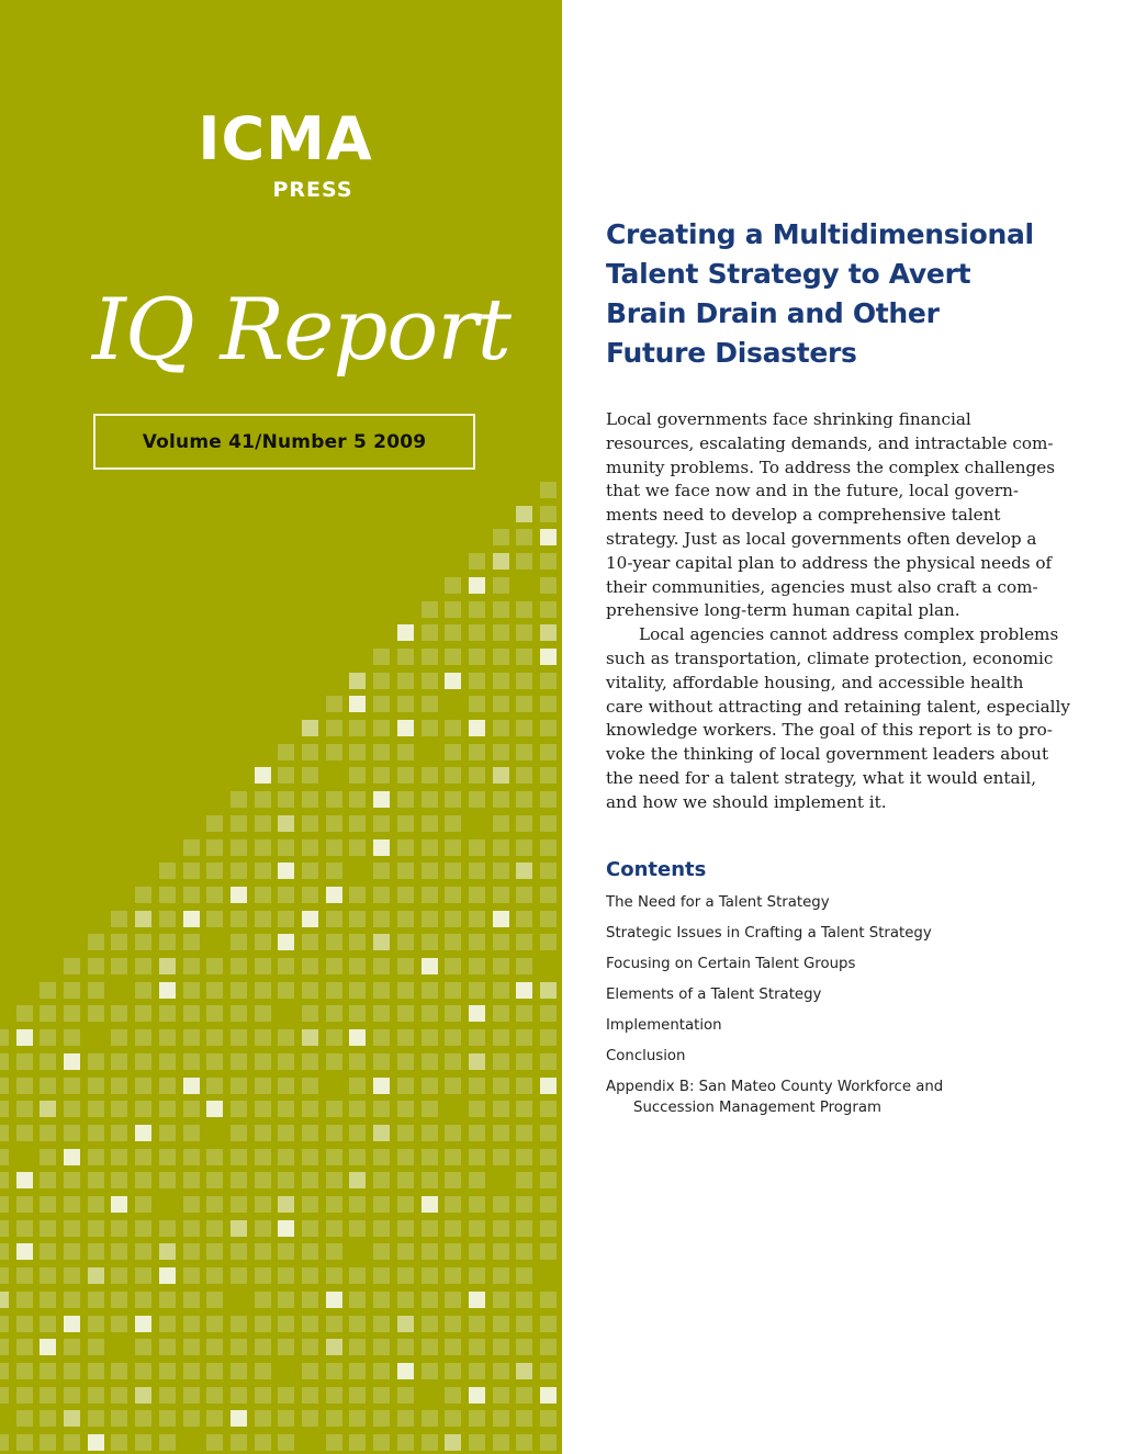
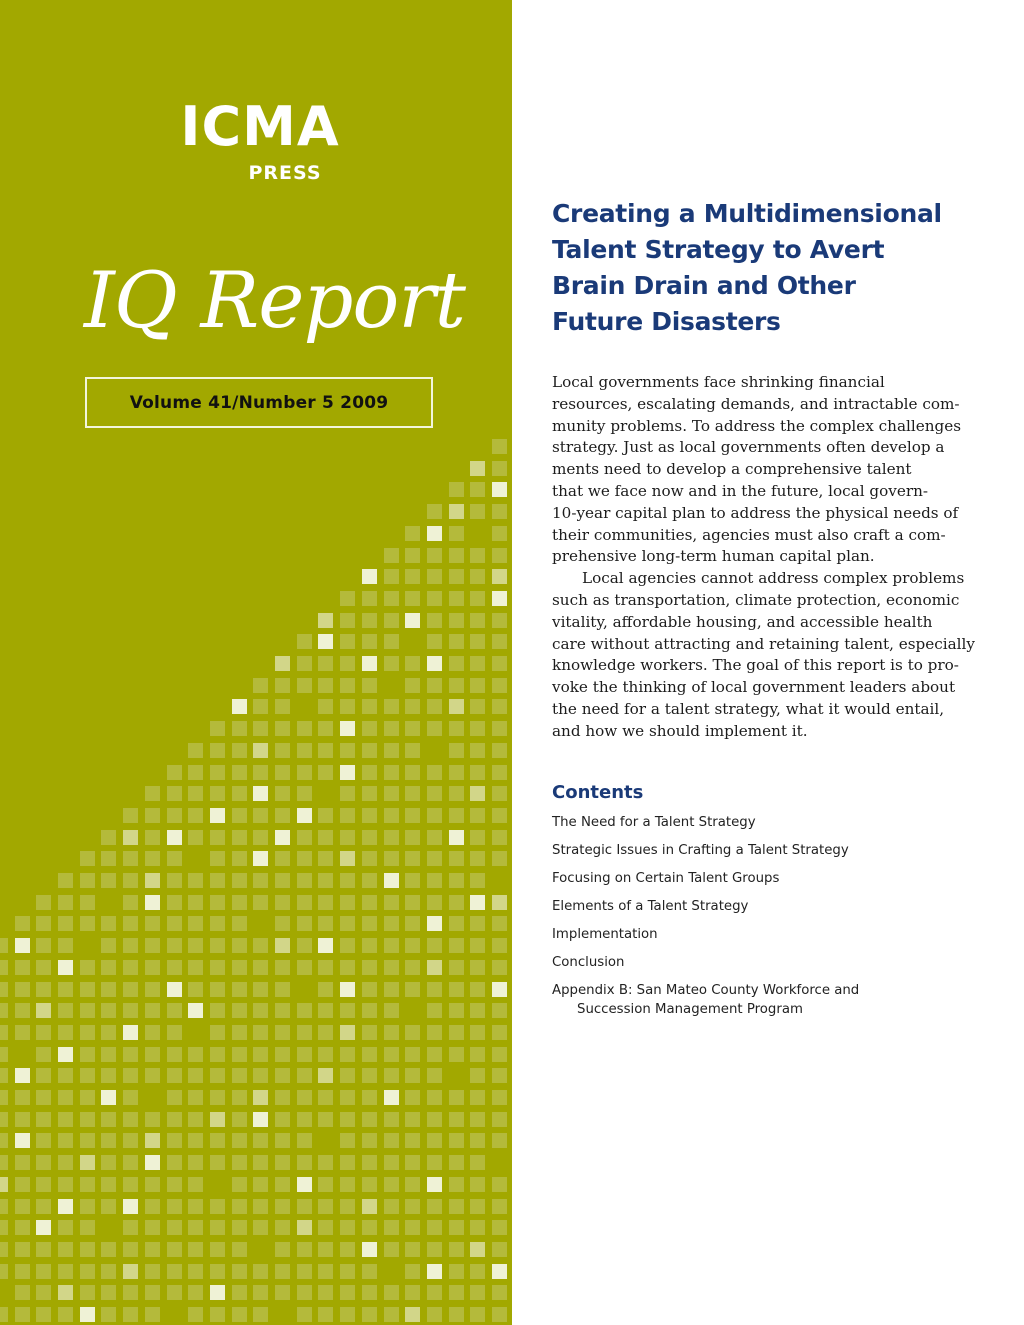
  ICMA
  PRESS
  IQ Report
  Volume 41/Number 5 2009
  Creating a Multidimensional
  Talent Strategy to Avert
  Brain Drain and Other
  Future Disasters
  Local governments face shrinking financial
  resources, escalating demands, and intractable com-
  munity problems. To address the complex challenges
- that we face now and in the future, local govern-
+ strategy. Just as local governments often develop a
  ments need to develop a comprehensive talent
- strategy. Just as local governments often develop a
+ that we face now and in the future, local govern-
  10-year capital plan to address the physical needs of
  their communities, agencies must also craft a com-
  prehensive long-term human capital plan.
  Local agencies cannot address complex problems
  such as transportation, climate protection, economic
  vitality, affordable housing, and accessible health
  care without attracting and retaining talent, especially
  knowledge workers. The goal of this report is to pro-
  voke the thinking of local government leaders about
  the need for a talent strategy, what it would entail,
  and how we should implement it.
  Contents
  The Need for a Talent Strategy
  Strategic Issues in Crafting a Talent Strategy
  Focusing on Certain Talent Groups
  Elements of a Talent Strategy
  Implementation
  Conclusion
  Appendix B: San Mateo County Workforce and
  Succession Management Program
